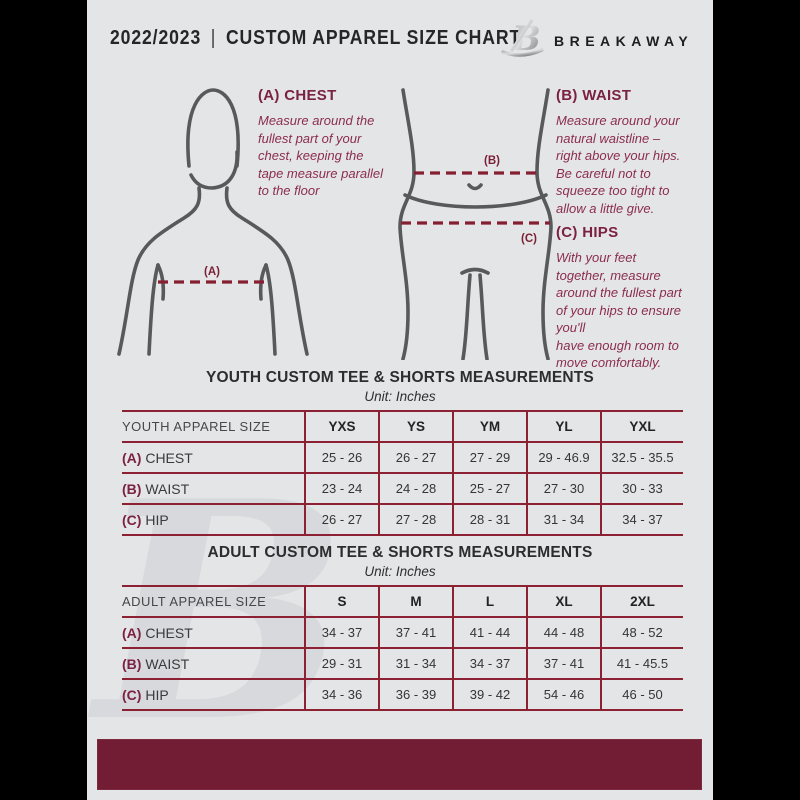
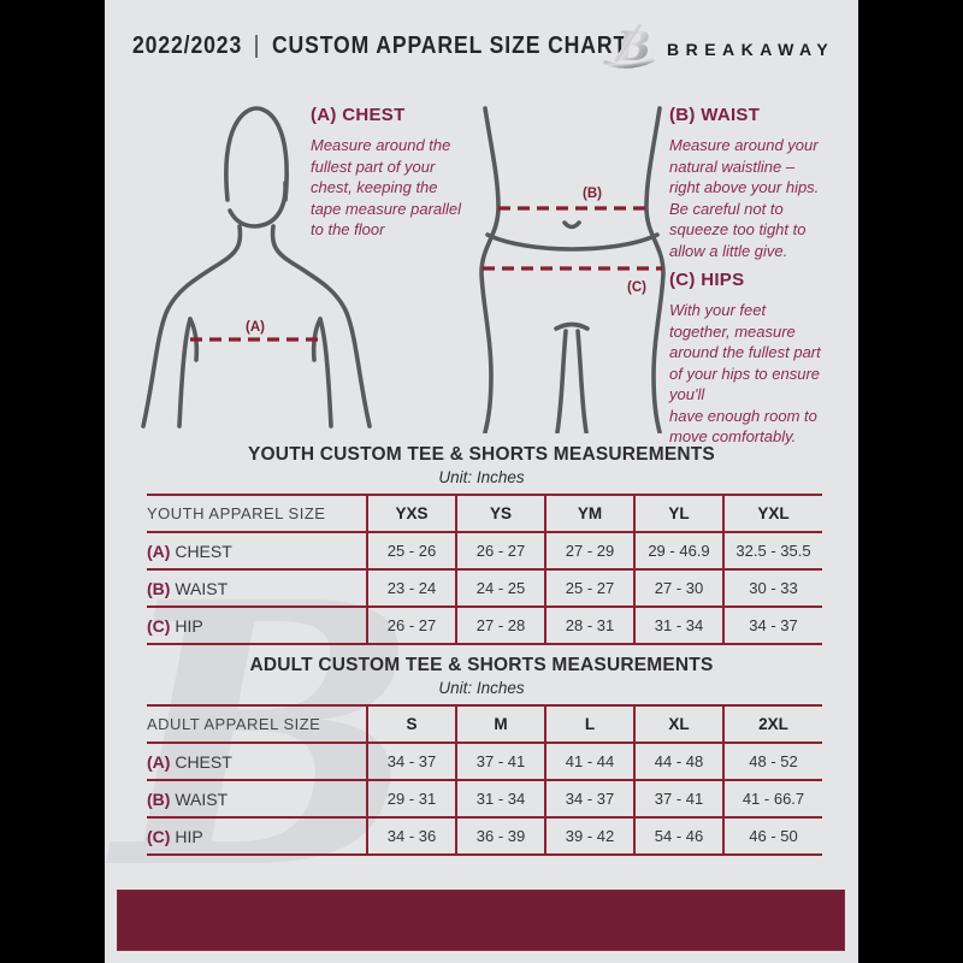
  B
  2022/2023 | CUSTOM APPAREL SIZE CHART
  B
  BREAKAWAY
  (A)
  (B)
  (C)
  (A) CHEST
  Measure around the
  fullest part of your
  chest, keeping the
  tape measure parallel
  to the floor
  (B) WAIST
  Measure around your
  natural waistline –
  right above your hips.
  Be careful not to
  squeeze too tight to
  allow a little give.
  (C) HIPS
  With your feet
  together, measure
  around the fullest part
  of your hips to ensure
  you'll
  have enough room to
  move comfortably.
  YOUTH CUSTOM TEE & SHORTS MEASUREMENTS
  Unit: Inches
  YOUTH APPAREL SIZE	YXS	YS	YM	YL	YXL
  (A) CHEST	25 - 26	26 - 27	27 - 29	29 - 46.9	32.5 - 35.5
- (B) WAIST	23 - 24	24 - 28	25 - 27	27 - 30	30 - 33
+ (B) WAIST	23 - 24	24 - 25	25 - 27	27 - 30	30 - 33
  (C) HIP	26 - 27	27 - 28	28 - 31	31 - 34	34 - 37
  ADULT CUSTOM TEE & SHORTS MEASUREMENTS
  Unit: Inches
  ADULT APPAREL SIZE	S	M	L	XL	2XL
  (A) CHEST	34 - 37	37 - 41	41 - 44	44 - 48	48 - 52
- (B) WAIST	29 - 31	31 - 34	34 - 37	37 - 41	41 - 45.5
+ (B) WAIST	29 - 31	31 - 34	34 - 37	37 - 41	41 - 66.7
  (C) HIP	34 - 36	36 - 39	39 - 42	54 - 46	46 - 50
